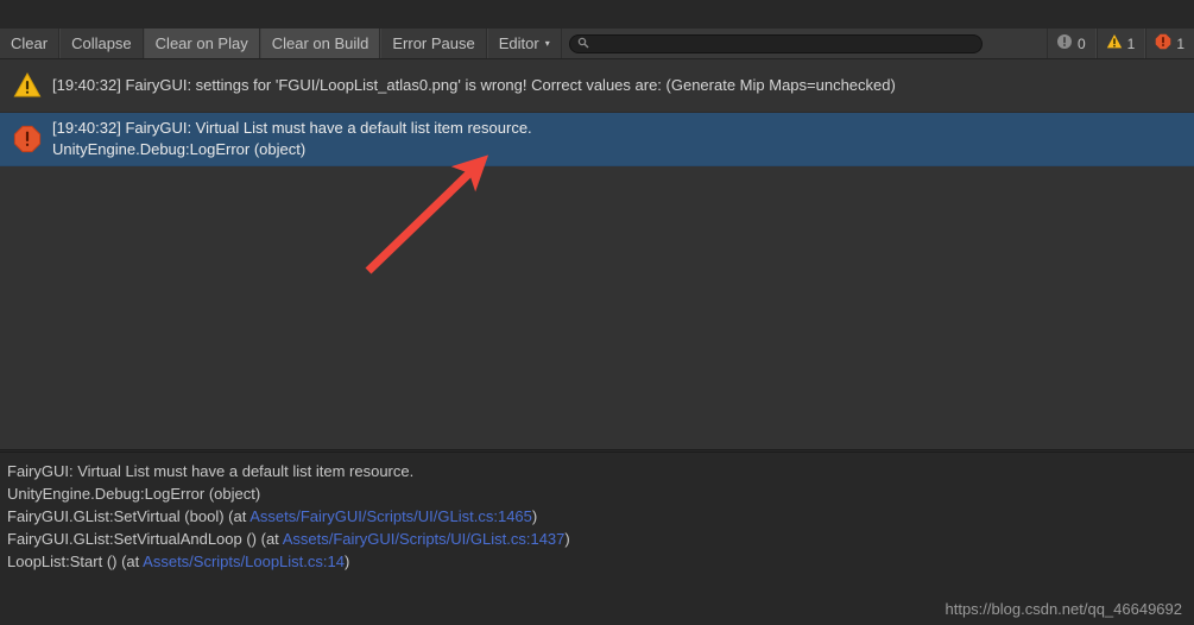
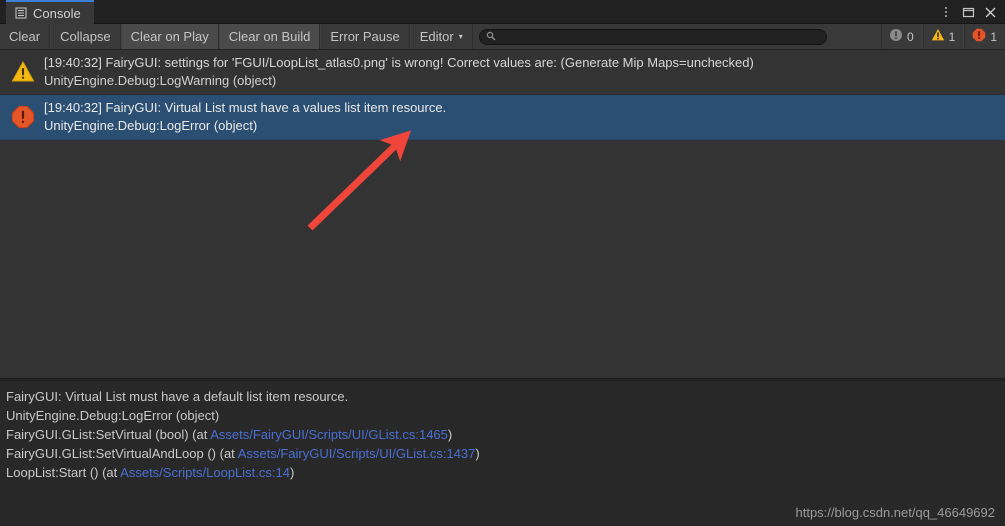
+ Console
  Clear
  Collapse
  Clear on Play
  Clear on Build
  Error Pause
  Editor
  ▾
  0
  1
  1
  [19:40:32] FairyGUI: settings for 'FGUI/LoopList_atlas0.png' is wrong! Correct values are: (Generate Mip Maps=unchecked)
+ UnityEngine.Debug:LogWarning (object)
- [19:40:32] FairyGUI: Virtual List must have a default list item resource.
+ [19:40:32] FairyGUI: Virtual List must have a values list item resource.
  UnityEngine.Debug:LogError (object)
  FairyGUI: Virtual List must have a default list item resource.
  UnityEngine.Debug:LogError (object)
  FairyGUI.GList:SetVirtual (bool) (at Assets/FairyGUI/Scripts/UI/GList.cs:1465)
  FairyGUI.GList:SetVirtualAndLoop () (at Assets/FairyGUI/Scripts/UI/GList.cs:1437)
  LoopList:Start () (at Assets/Scripts/LoopList.cs:14)
  https://blog.csdn.net/qq_46649692
